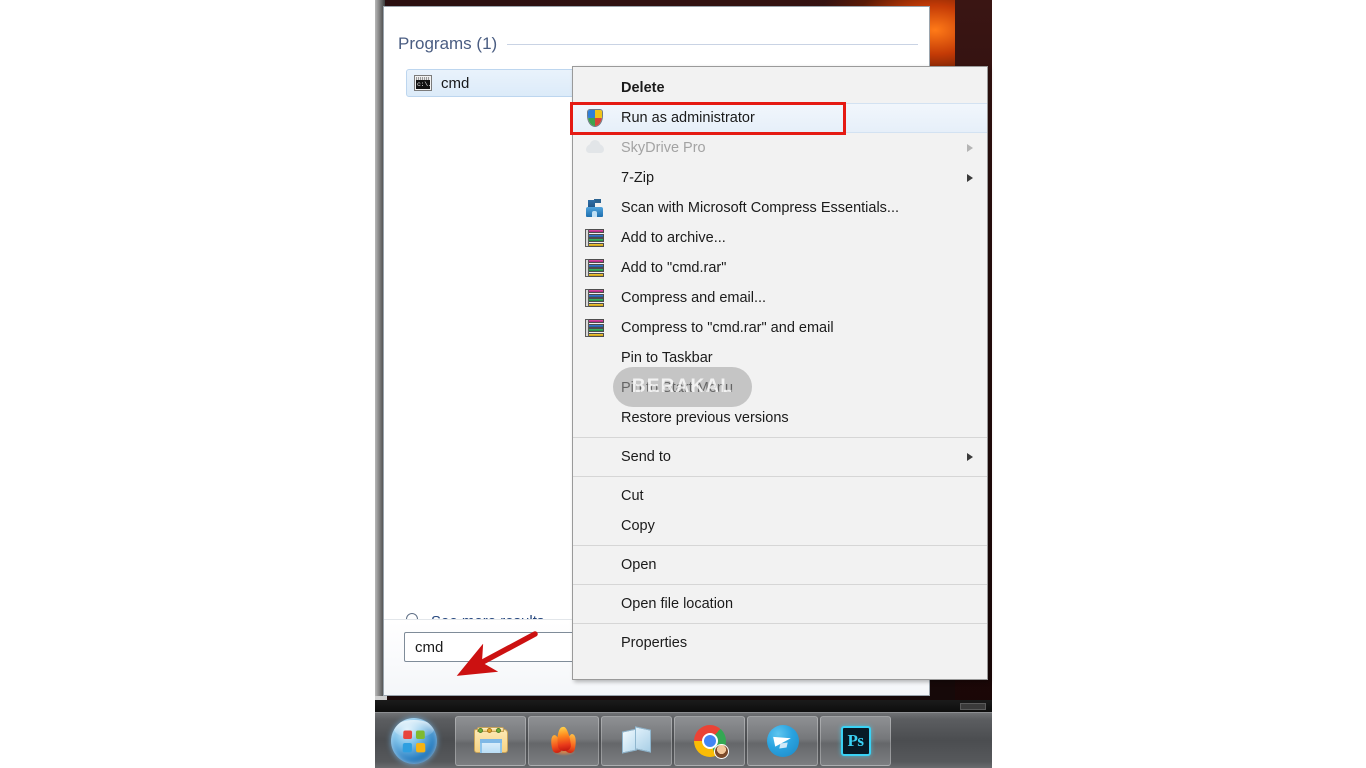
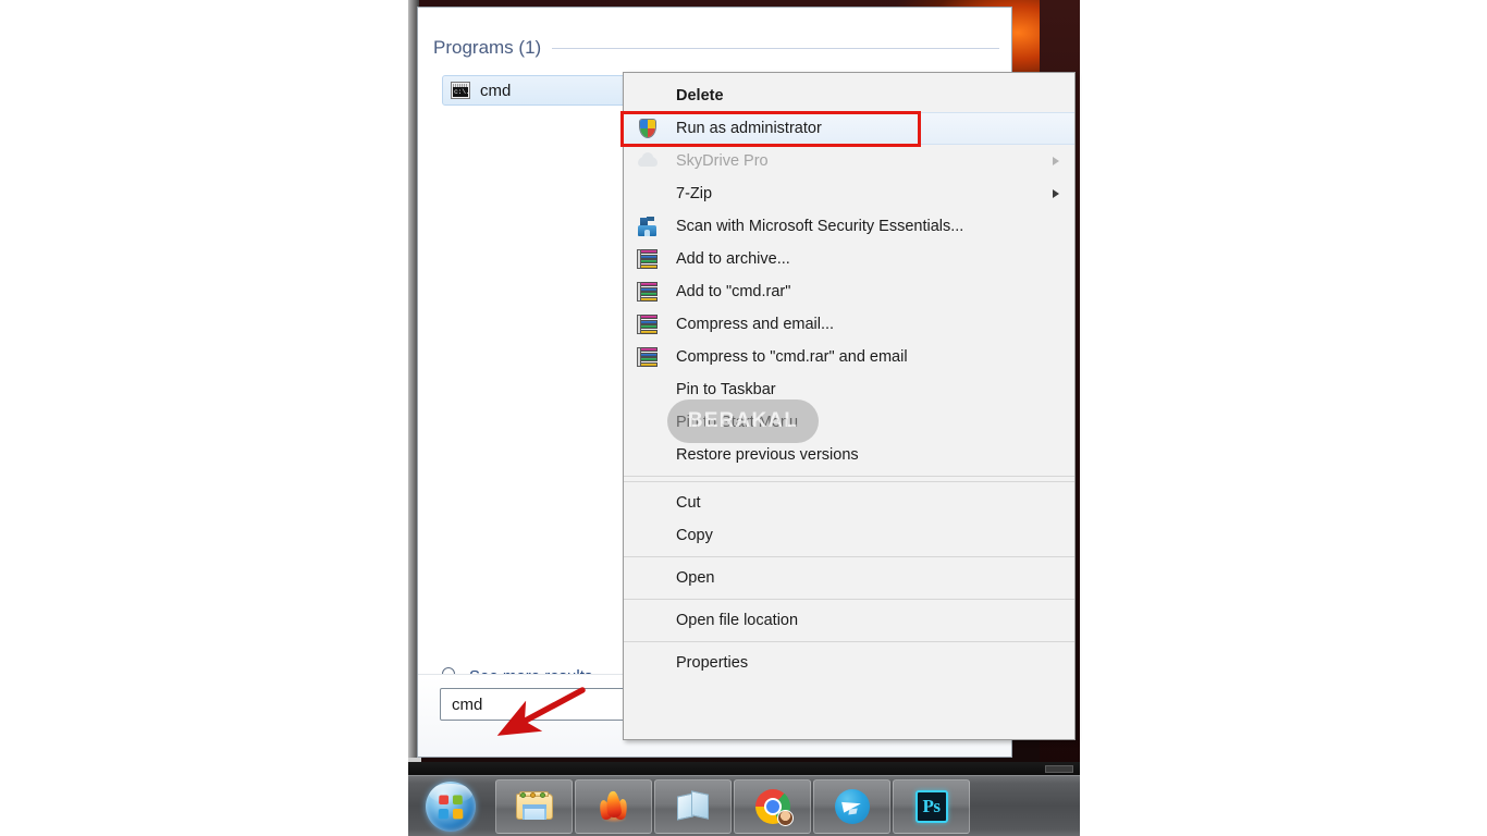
  Programs (1)
  cmd
  cmd
  Delete
  Run as administrator
  SkyDrive Pro
  7-Zip
- Scan with Microsoft Compress Essentials...
+ Scan with Microsoft Security Essentials...
  Add to archive...
  Add to "cmd.rar"
  Compress and email...
  Compress to "cmd.rar" and email
  Pin to Taskbar
  Pin to Start Menu
  Restore previous versions
- Send to
  Cut
  Copy
  Open
  Open file location
  Properties
  BERAKAL
  Ps
